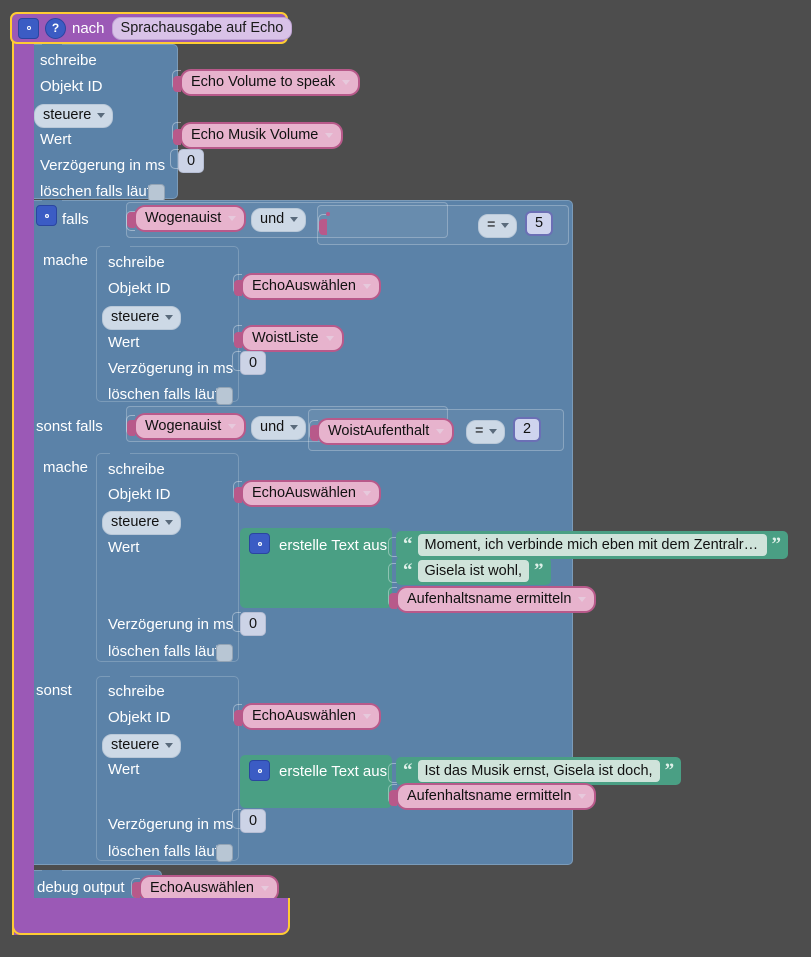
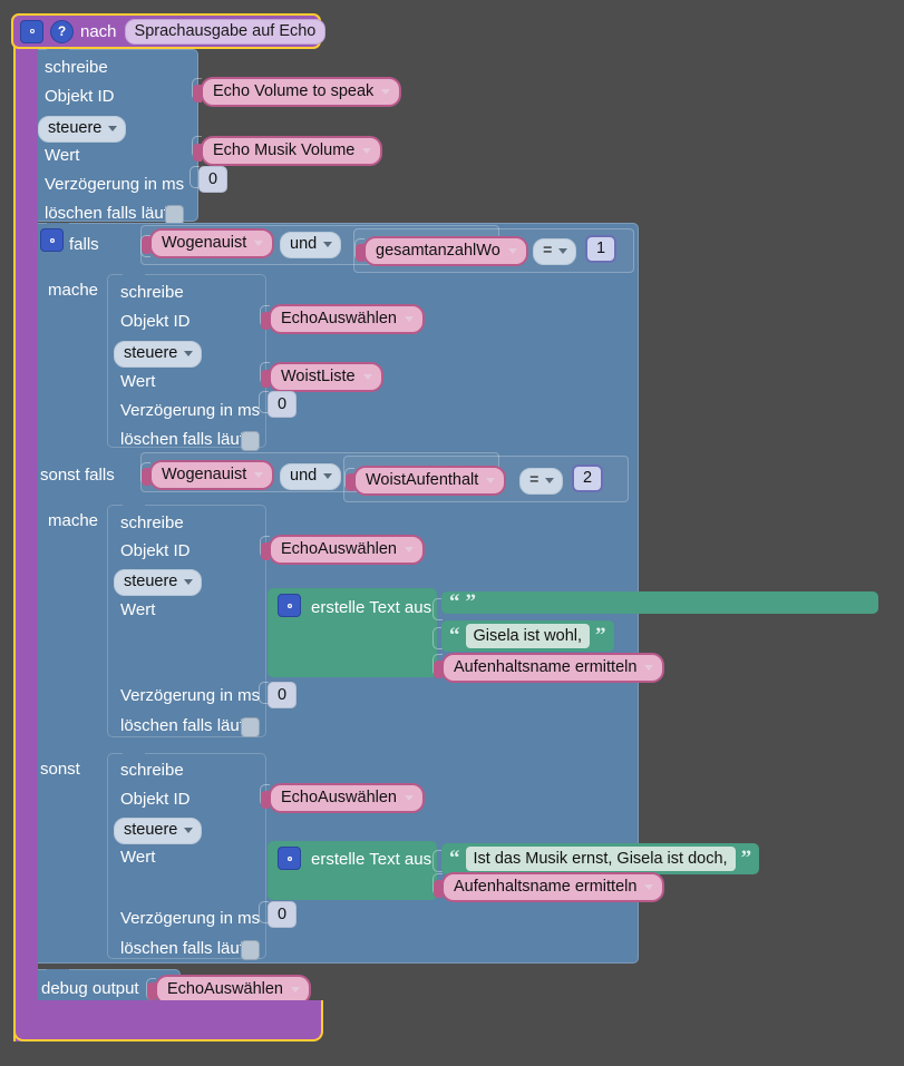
  ?
  nach
  Sprachausgabe auf Echo
  schreibe
  Objekt ID
  steuere
  Wert
  Verzögerung in ms
  löschen falls läu
  Echo Volume to speak
  Echo Musik Volume
  0
  falls
  Wogenauist
  und
+ gesamtanzahlWo
  =
- 5
+ 1
  mache
  schreibe
  Objekt ID
  steuere
  Wert
  Verzögerung in ms
  löschen falls läu
  EchoAuswählen
  WoistListe
  0
  sonst falls
  Wogenauist
  und
  WoistAufenthalt
  =
  2
  mache
  schreibe
  Objekt ID
  steuere
  Wert
  Verzögerung in ms
  löschen falls läu
  EchoAuswählen
  0
  erstelle Text aus
  “
- Moment, ich verbinde mich eben mit dem Zentralre…
  ”
  “
  Gisela ist wohl,
  ”
  Aufenhaltsname ermitteln
  sonst
  schreibe
  Objekt ID
  steuere
  Wert
  Verzögerung in ms
  löschen falls läu
  EchoAuswählen
  0
  erstelle Text aus
  “
  Ist das Musik ernst, Gisela ist doch,
  ”
  Aufenhaltsname ermitteln
  debug output
  EchoAuswählen
